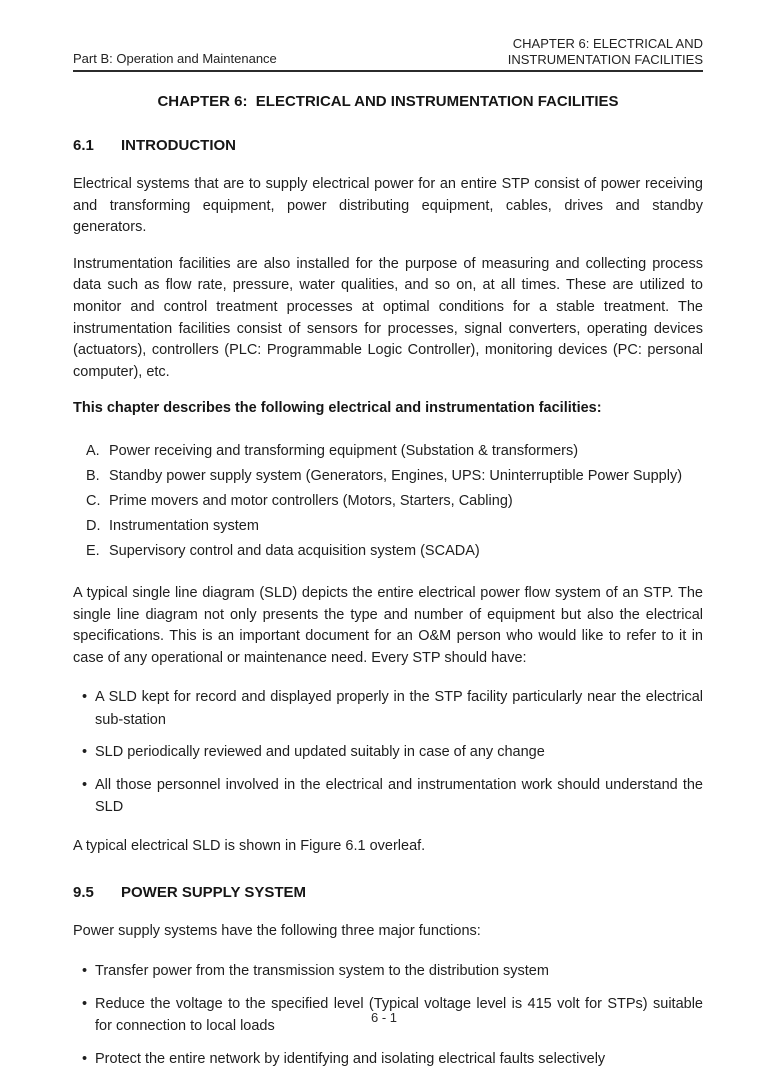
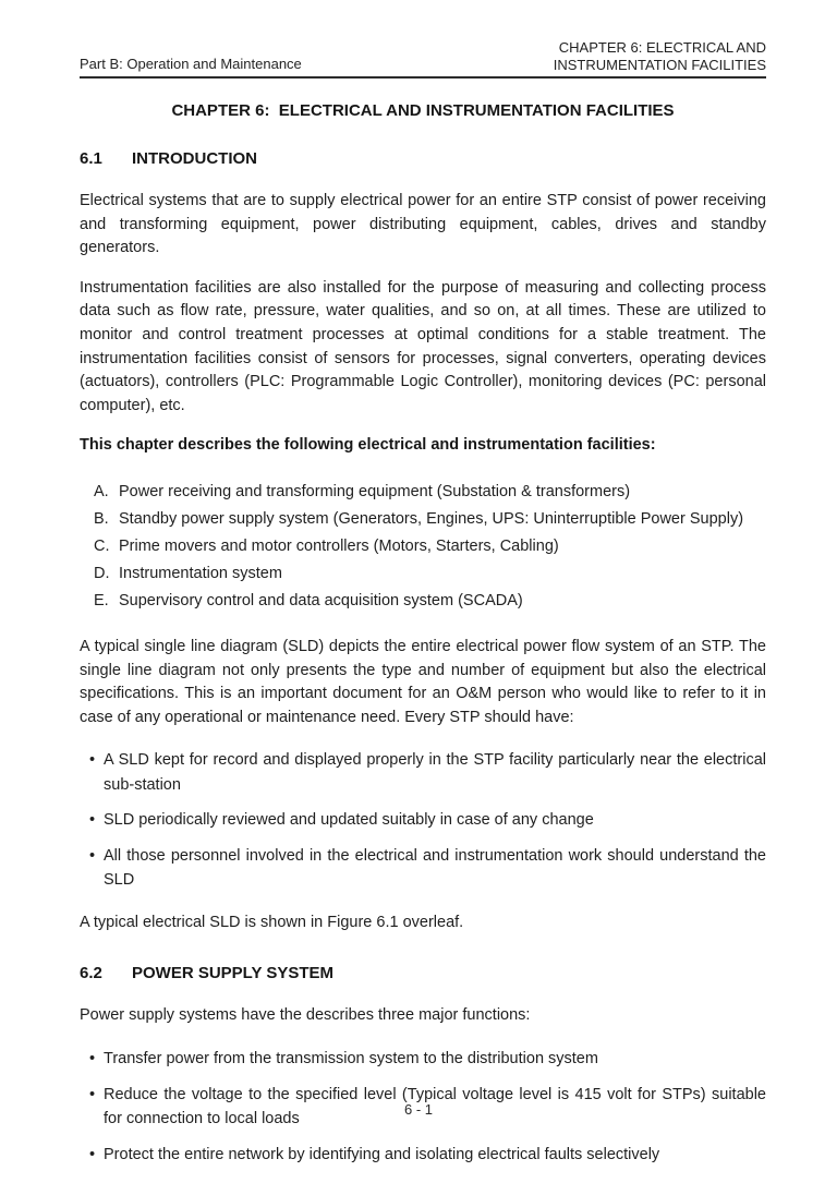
  Part B: Operation and Maintenance
  CHAPTER 6: ELECTRICAL AND
  INSTRUMENTATION FACILITIES
  CHAPTER 6: ELECTRICAL AND INSTRUMENTATION FACILITIES
  6.1
  INTRODUCTION
  Electrical systems that are to supply electrical power for an entire STP consist of power receiving and transforming equipment, power distributing equipment, cables, drives and standby generators.
  Instrumentation facilities are also installed for the purpose of measuring and collecting process data such as flow rate, pressure, water qualities, and so on, at all times. These are utilized to monitor and control treatment processes at optimal conditions for a stable treatment. The instrumentation facilities consist of sensors for processes, signal converters, operating devices (actuators), controllers (PLC: Programmable Logic Controller), monitoring devices (PC: personal computer), etc.
  This chapter describes the following electrical and instrumentation facilities:
  A.
  Power receiving and transforming equipment (Substation & transformers)
  B.
  Standby power supply system (Generators, Engines, UPS: Uninterruptible Power Supply)
  C.
  Prime movers and motor controllers (Motors, Starters, Cabling)
  D.
  Instrumentation system
  E.
  Supervisory control and data acquisition system (SCADA)
  A typical single line diagram (SLD) depicts the entire electrical power flow system of an STP. The single line diagram not only presents the type and number of equipment but also the electrical specifications. This is an important document for an O&M person who would like to refer to it in case of any operational or maintenance need. Every STP should have:
  •
  A SLD kept for record and displayed properly in the STP facility particularly near the electrical sub-station
  •
  SLD periodically reviewed and updated suitably in case of any change
  •
  All those personnel involved in the electrical and instrumentation work should understand the SLD
  A typical electrical SLD is shown in Figure 6.1 overleaf.
- 9.5
+ 6.2
  POWER SUPPLY SYSTEM
- Power supply systems have the following three major functions:
+ Power supply systems have the describes three major functions:
  •
  Transfer power from the transmission system to the distribution system
  •
  Reduce the voltage to the specified level (Typical voltage level is 415 volt for STPs) suitable for connection to local loads
  •
  Protect the entire network by identifying and isolating electrical faults selectively
  6 - 1
